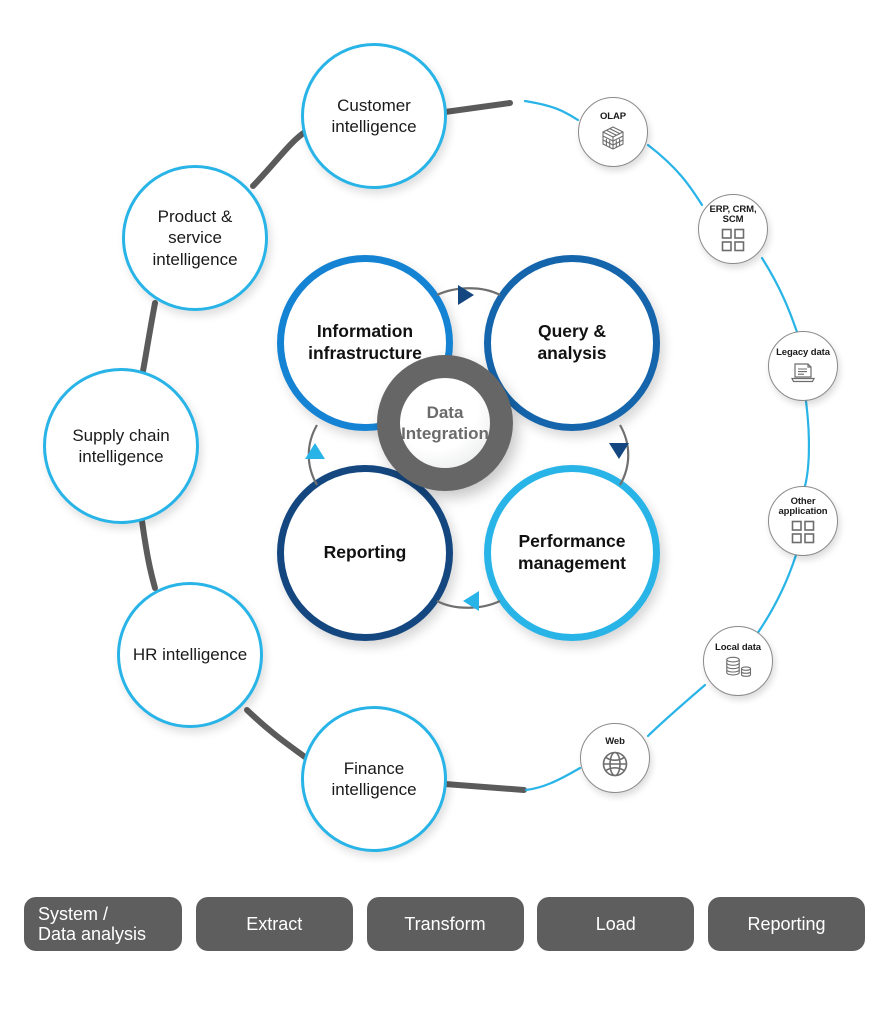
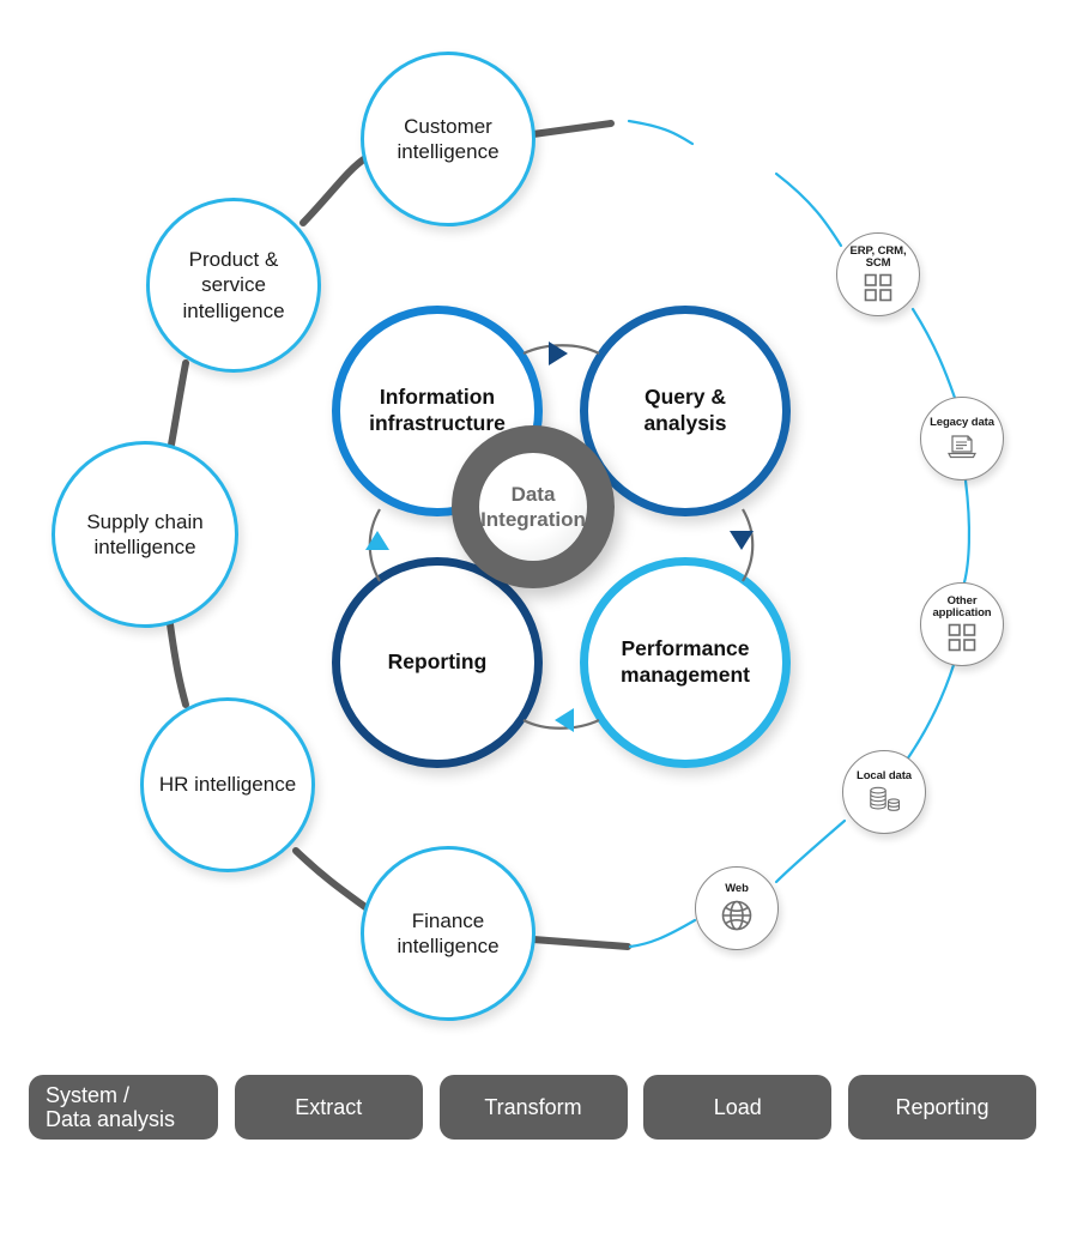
  Customer intelligence
  Product & service intelligence
  Supply chain intelligence
  HR intelligence
  Finance intelligence
  Information infrastructure
  Query & analysis
  Reporting
  Performance management
  Data Integration
- OLAP
  ERP, CRM, SCM
  Legacy data
  Other application
  Local data
  Web
  System /
  Data analysis
  Extract
  Transform
  Load
  Reporting
